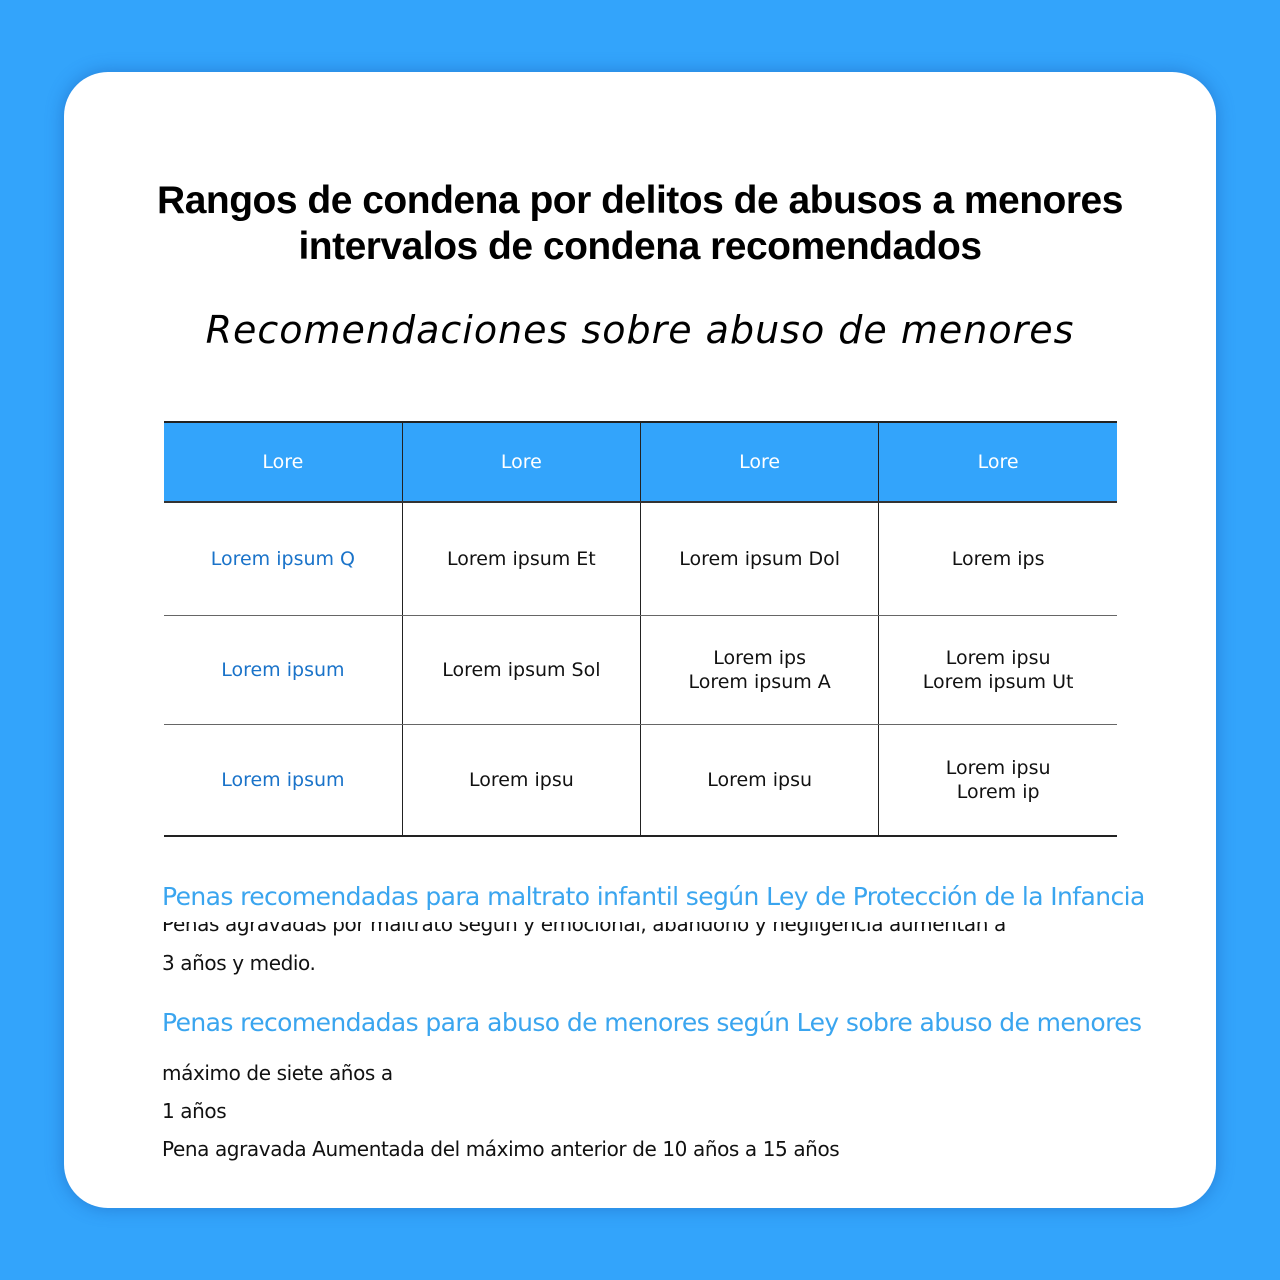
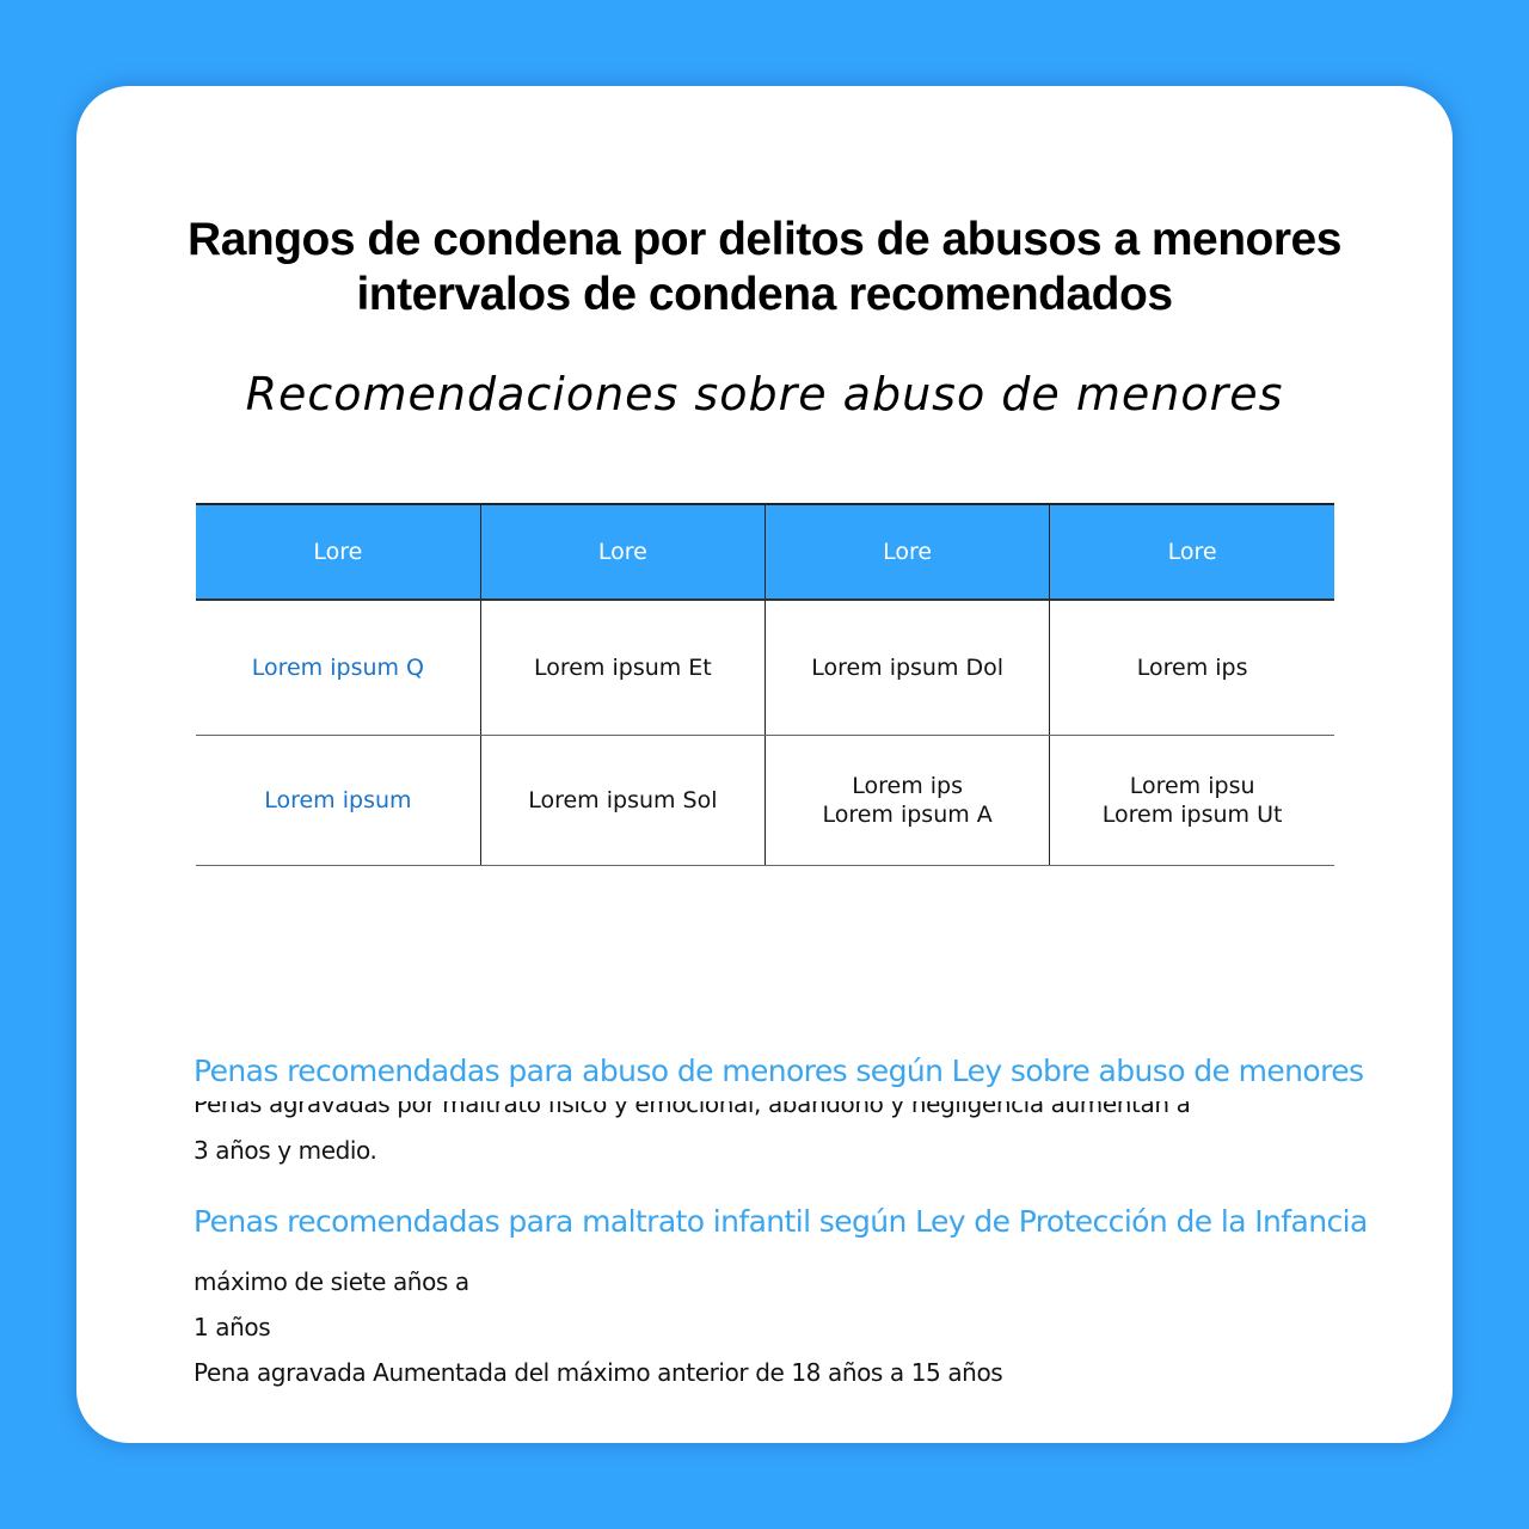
  Rangos de condena por delitos de abusos a menores
  intervalos de condena recomendados
  Recomendaciones sobre abuso de menores
  Lore	Lore	Lore	Lore
  Lorem ipsum Q	Lorem ipsum Et	Lorem ipsum Dol	Lorem ips
  Lorem ipsum	Lorem ipsum Sol	Lorem ipsLorem ipsum A	Lorem ipsuLorem ipsum Ut
- Lorem ipsum	Lorem ipsu	Lorem ipsu	Lorem ipsuLorem ip
- Penas recomendadas para maltrato infantil según Ley de Protección de la Infancia
+ Penas recomendadas para abuso de menores según Ley sobre abuso de menores
- Penas agravadas por maltrato según y emocional, abandono y negligencia aumentan a
+ Penas agravadas por maltrato físico y emocional, abandono y negligencia aumentan a
  3 años y medio.
- Penas recomendadas para abuso de menores según Ley sobre abuso de menores
+ Penas recomendadas para maltrato infantil según Ley de Protección de la Infancia
  máximo de siete años a
  1 años
- Pena agravada Aumentada del máximo anterior de 10 años a 15 años
+ Pena agravada Aumentada del máximo anterior de 18 años a 15 años
